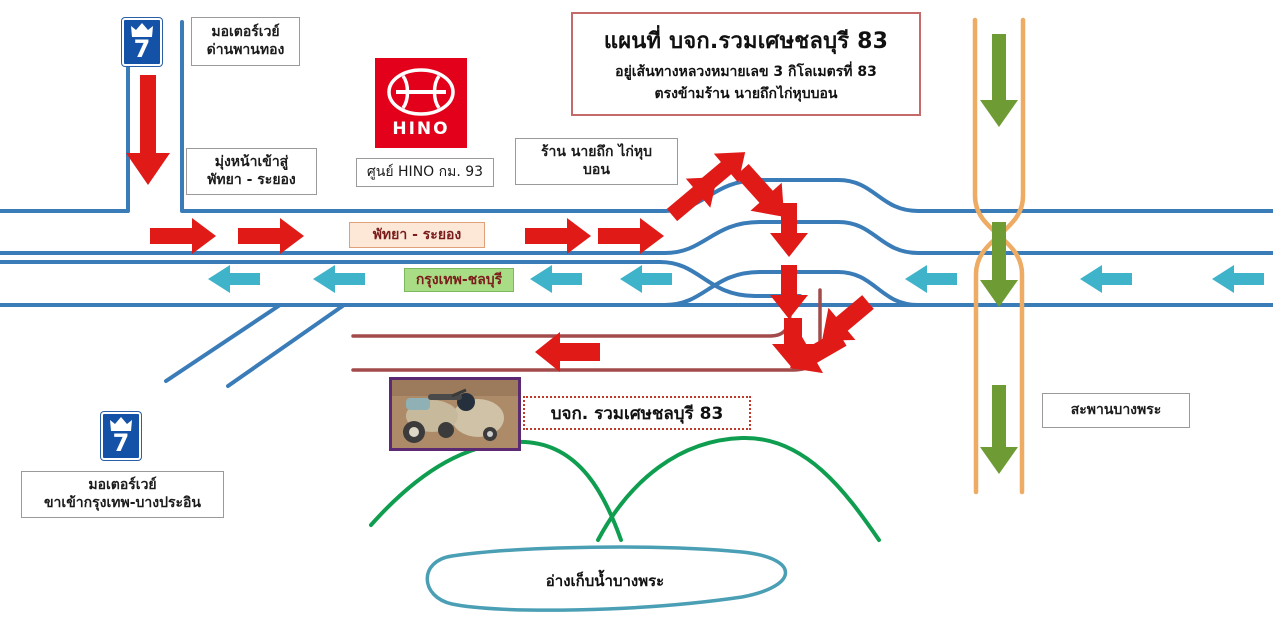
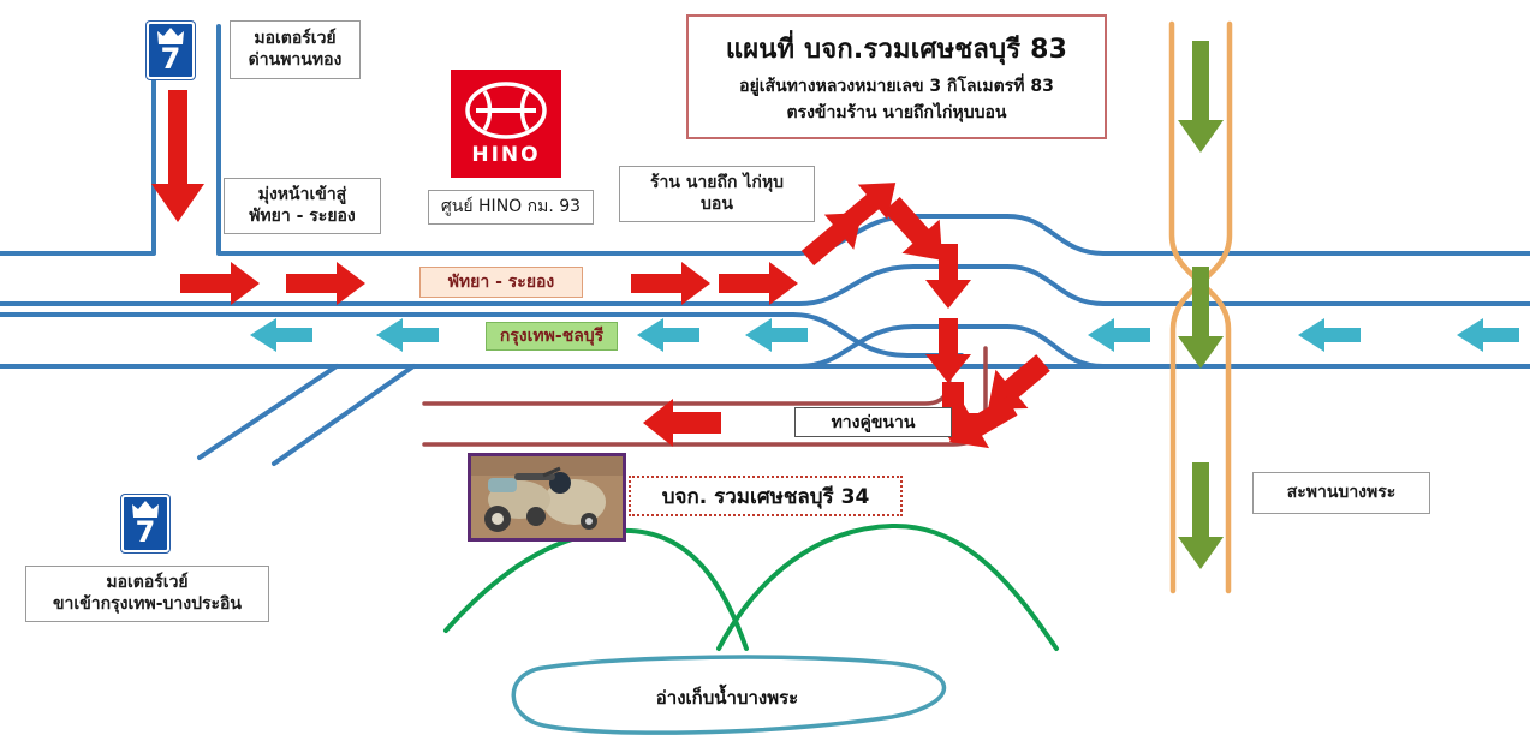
  แผนที่ บจก.รวมเศษชลบุรี 83
  อยู่เส้นทางหลวงหมายเลข 3 กิโลเมตรที่ 83
  ตรงข้ามร้าน นายถึกไก่หุบบอน
  มอเตอร์เวย์
  ด่านพานทอง
  มุ่งหน้าเข้าสู่
  พัทยา - ระยอง
  ศูนย์ HINO กม. 93
  ร้าน นายถึก ไก่หุบ
  บอน
  สะพานบางพระ
  มอเตอร์เวย์
  ขาเข้ากรุงเทพ-บางประอิน
  พัทยา - ระยอง
  กรุงเทพ-ชลบุรี
+ ทางคู่ขนาน
- บจก. รวมเศษชลบุรี 83
+ บจก. รวมเศษชลบุรี 34
  อ่างเก็บน้ำบางพระ
  7
  7
  HINO
